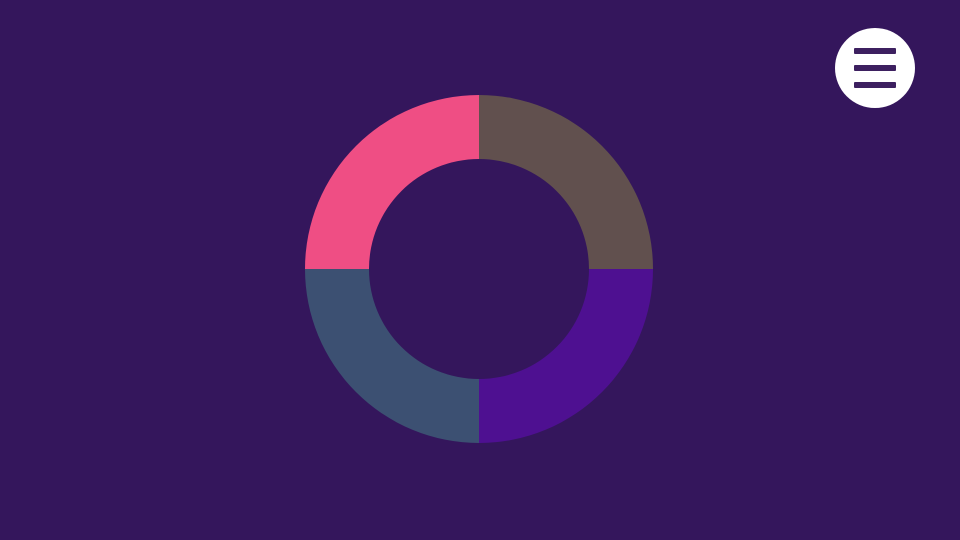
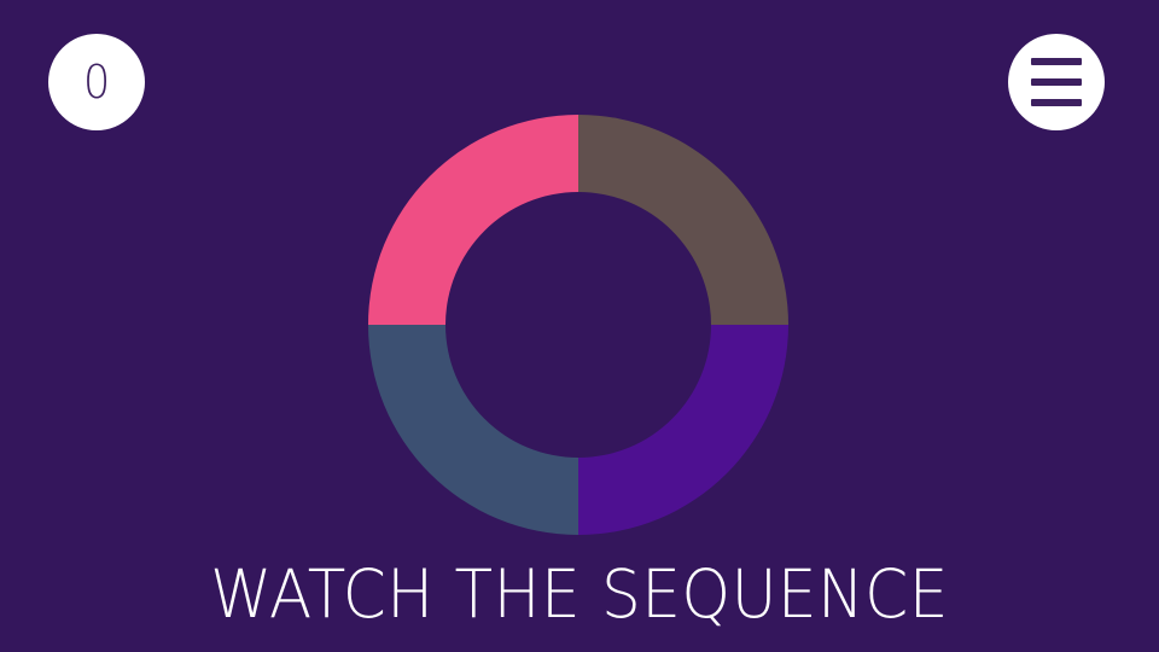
+ 0
+ WATCH THE SEQUENCE
